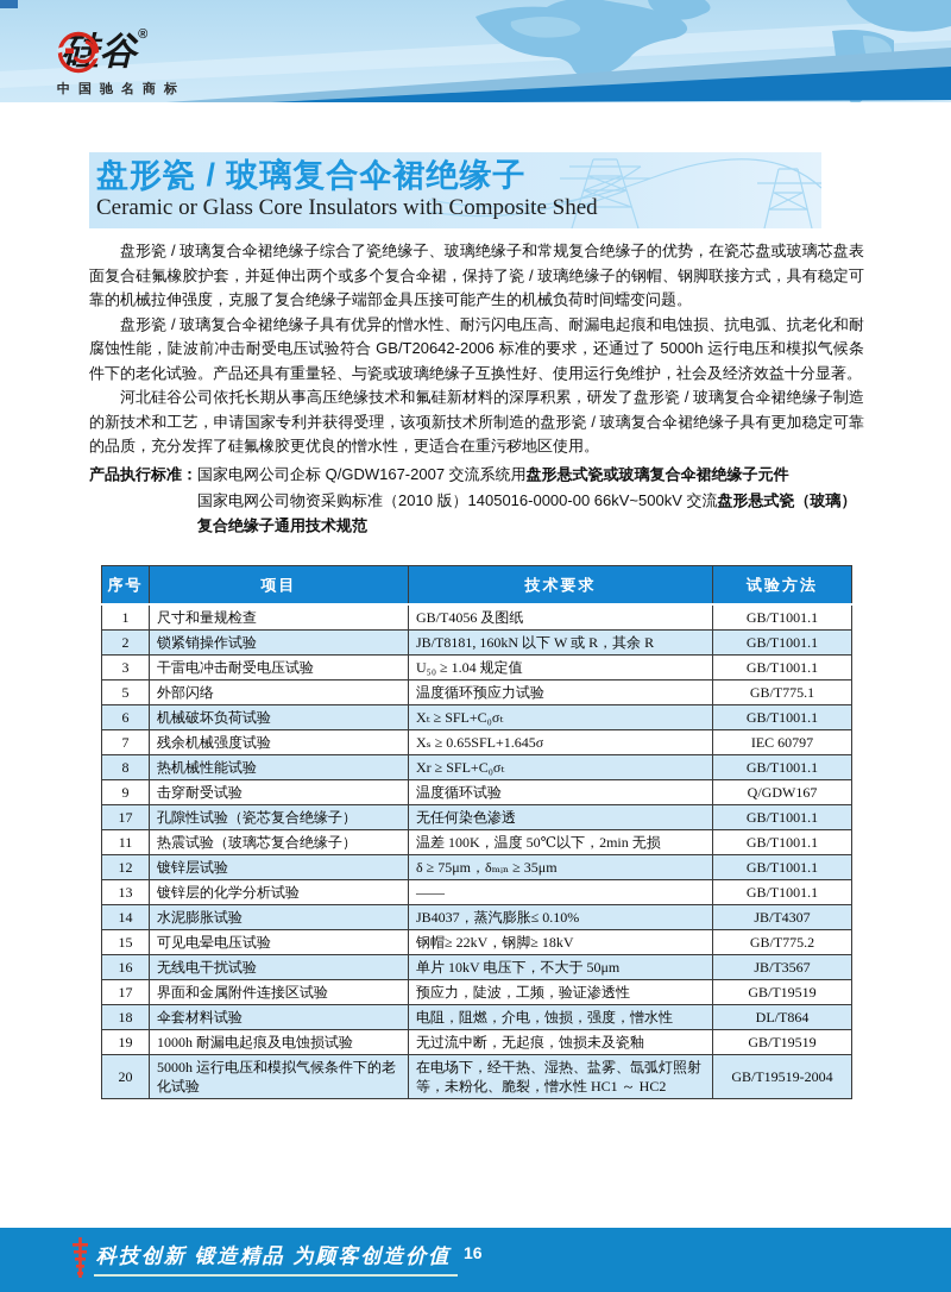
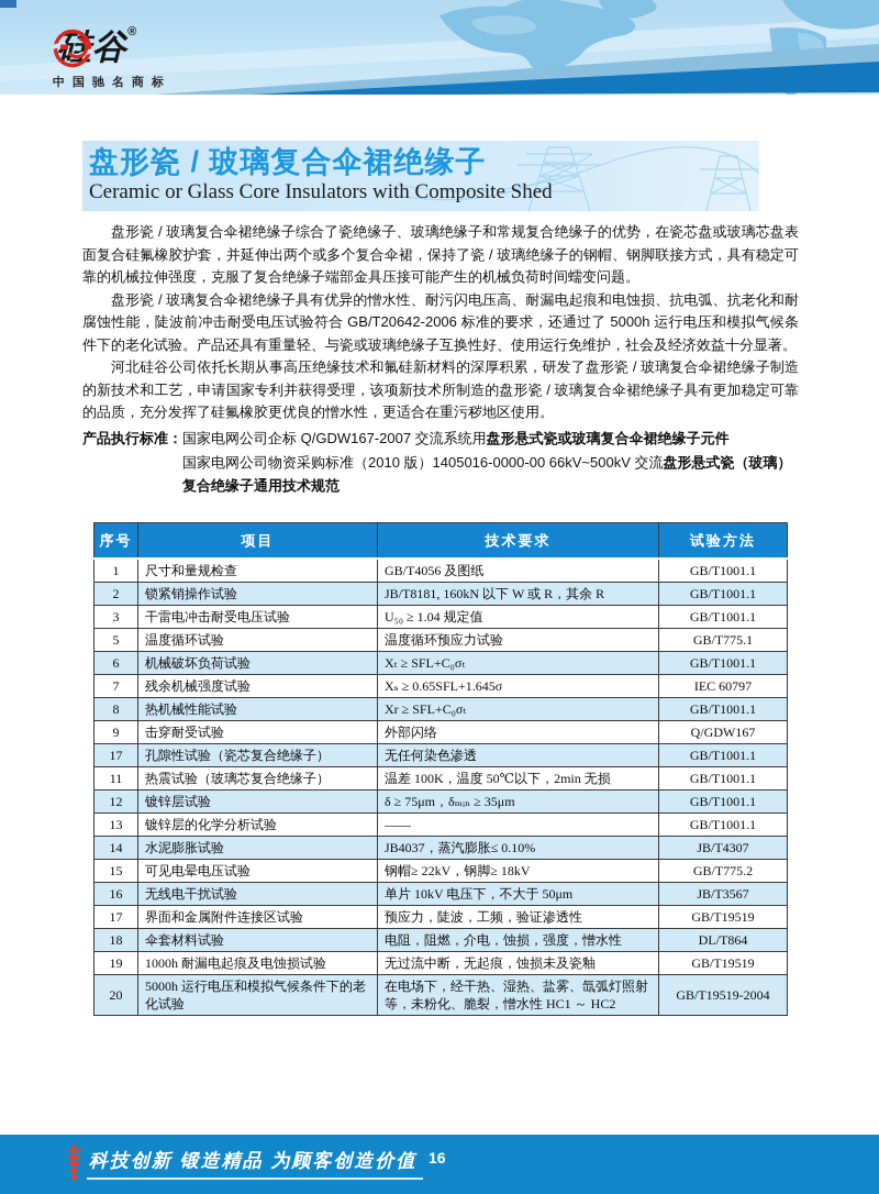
  硅谷®
  中国驰名商标
  盘形瓷 / 玻璃复合伞裙绝缘子
  Ceramic or Glass Core Insulators with Composite Shed
  盘形瓷 / 玻璃复合伞裙绝缘子综合了瓷绝缘子、玻璃绝缘子和常规复合绝缘子的优势，在瓷芯盘或玻璃芯盘表面复合硅氟橡胶护套，并延伸出两个或多个复合伞裙，保持了瓷 / 玻璃绝缘子的钢帽、钢脚联接方式，具有稳定可靠的机械拉伸强度，克服了复合绝缘子端部金具压接可能产生的机械负荷时间蠕变问题。
  盘形瓷 / 玻璃复合伞裙绝缘子具有优异的憎水性、耐污闪电压高、耐漏电起痕和电蚀损、抗电弧、抗老化和耐腐蚀性能，陡波前冲击耐受电压试验符合 GB/T20642-2006 标准的要求，还通过了 5000h 运行电压和模拟气候条件下的老化试验。产品还具有重量轻、与瓷或玻璃绝缘子互换性好、使用运行免维护，社会及经济效益十分显著。
  河北硅谷公司依托长期从事高压绝缘技术和氟硅新材料的深厚积累，研发了盘形瓷 / 玻璃复合伞裙绝缘子制造的新技术和工艺，申请国家专利并获得受理，该项新技术所制造的盘形瓷 / 玻璃复合伞裙绝缘子具有更加稳定可靠的品质，充分发挥了硅氟橡胶更优良的憎水性，更适合在重污秽地区使用。
  产品执行标准：
  国家电网公司企标 Q/GDW167-2007 交流系统用盘形悬式瓷或玻璃复合伞裙绝缘子元件
  国家电网公司物资采购标准（2010 版）1405016-0000-00 66kV~500kV 交流盘形悬式瓷（玻璃）
  复合绝缘子通用技术规范
  序号	项目	技术要求	试验方法
  1	尺寸和量规检查	GB/T4056 及图纸	GB/T1001.1
  2	锁紧销操作试验	JB/T8181, 160kN 以下 W 或 R，其余 R	GB/T1001.1
  3	干雷电冲击耐受电压试验	U₅₀ ≥ 1.04 规定值	GB/T1001.1
- 5	外部闪络	温度循环预应力试验	GB/T775.1
+ 5	温度循环试验	温度循环预应力试验	GB/T775.1
  6	机械破坏负荷试验	Xₜ ≥ SFL+C₀σₜ	GB/T1001.1
  7	残余机械强度试验	Xₛ ≥ 0.65SFL+1.645σ	IEC 60797
  8	热机械性能试验	Xr ≥ SFL+C₀σₜ	GB/T1001.1
- 9	击穿耐受试验	温度循环试验	Q/GDW167
+ 9	击穿耐受试验	外部闪络	Q/GDW167
  17	孔隙性试验（瓷芯复合绝缘子）	无任何染色渗透	GB/T1001.1
  11	热震试验（玻璃芯复合绝缘子）	温差 100K，温度 50℃以下，2min 无损	GB/T1001.1
  12	镀锌层试验	δ ≥ 75μm，δₘᵢₙ ≥ 35μm	GB/T1001.1
  13	镀锌层的化学分析试验	——	GB/T1001.1
  14	水泥膨胀试验	JB4037，蒸汽膨胀≤ 0.10%	JB/T4307
  15	可见电晕电压试验	钢帽≥ 22kV，钢脚≥ 18kV	GB/T775.2
  16	无线电干扰试验	单片 10kV 电压下，不大于 50μm	JB/T3567
  17	界面和金属附件连接区试验	预应力，陡波，工频，验证渗透性	GB/T19519
  18	伞套材料试验	电阻，阻燃，介电，蚀损，强度，憎水性	DL/T864
  19	1000h 耐漏电起痕及电蚀损试验	无过流中断，无起痕，蚀损未及瓷釉	GB/T19519
  20	5000h 运行电压和模拟气候条件下的老化试验	在电场下，经干热、湿热、盐雾、氙弧灯照射等，未粉化、脆裂，憎水性 HC1 ～ HC2	GB/T19519-2004
  科技创新 锻造精品 为顾客创造价值
  16
